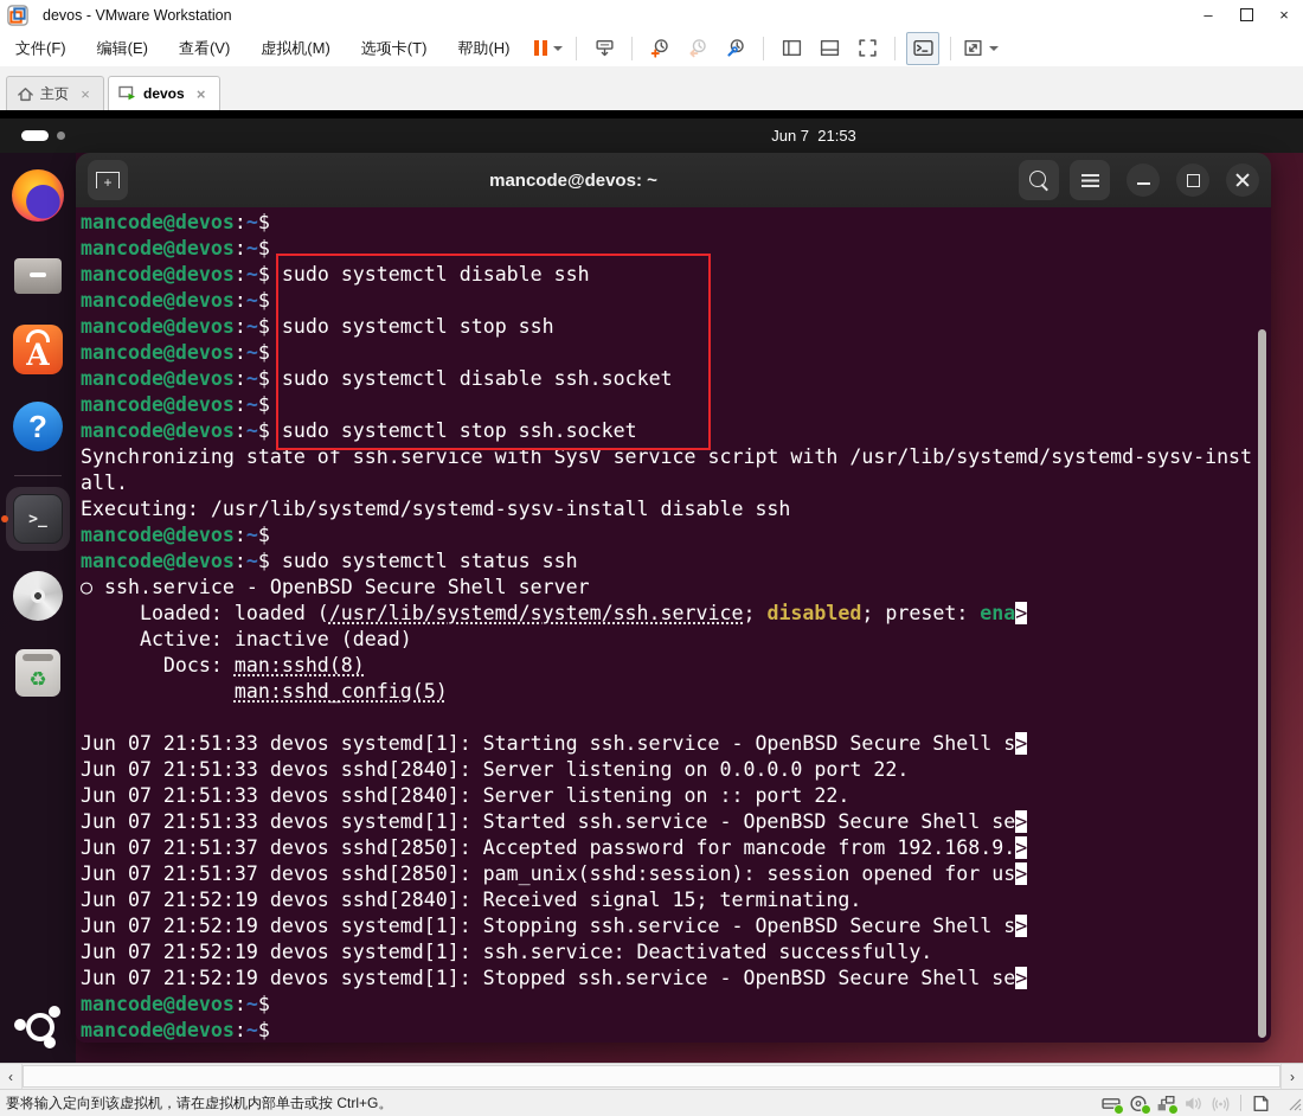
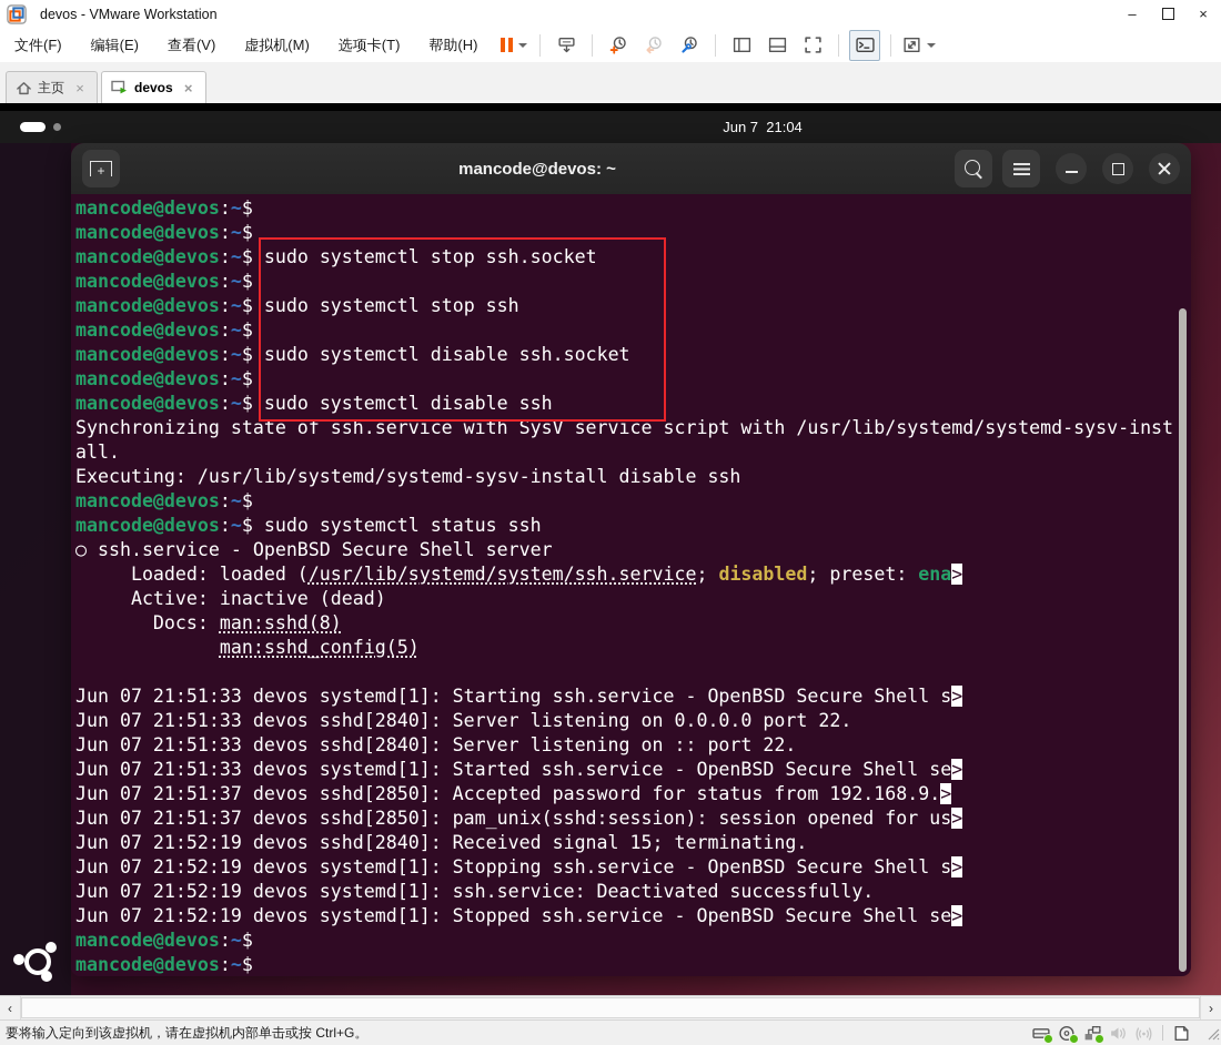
  devos - VMware Workstation
  –
  ×
  文件(F)
  编辑(E)
  查看(V)
  虚拟机(M)
  选项卡(T)
  帮助(H)
  主页
  ×
  devos
  ×
- Jun 7 21:53
+ Jun 7 21:04
- ?
  mancode@devos: ~
  mancode@devos:~$
  mancode@devos:~$
- mancode@devos:~$ sudo systemctl disable ssh
+ mancode@devos:~$ sudo systemctl stop ssh.socket
  mancode@devos:~$
  mancode@devos:~$ sudo systemctl stop ssh
  mancode@devos:~$
  mancode@devos:~$ sudo systemctl disable ssh.socket
  mancode@devos:~$
- mancode@devos:~$ sudo systemctl stop ssh.socket
+ mancode@devos:~$ sudo systemctl disable ssh
  Synchronizing state of ssh.service with SysV service script with /usr/lib/systemd/systemd-sysv-inst
  all.
  Executing: /usr/lib/systemd/systemd-sysv-install disable ssh
  mancode@devos:~$
  mancode@devos:~$ sudo systemctl status ssh
  ○ ssh.service - OpenBSD Secure Shell server
  Loaded: loaded (/usr/lib/systemd/system/ssh.service; disabled; preset: ena>
  Active: inactive (dead)
  Docs: man:sshd(8)
  man:sshd_config(5)
  Jun 07 21:51:33 devos systemd[1]: Starting ssh.service - OpenBSD Secure Shell s>
  Jun 07 21:51:33 devos sshd[2840]: Server listening on 0.0.0.0 port 22.
  Jun 07 21:51:33 devos sshd[2840]: Server listening on :: port 22.
  Jun 07 21:51:33 devos systemd[1]: Started ssh.service - OpenBSD Secure Shell se>
- Jun 07 21:51:37 devos sshd[2850]: Accepted password for mancode from 192.168.9.>
+ Jun 07 21:51:37 devos sshd[2850]: Accepted password for status from 192.168.9.>
  Jun 07 21:51:37 devos sshd[2850]: pam_unix(sshd:session): session opened for us>
  Jun 07 21:52:19 devos sshd[2840]: Received signal 15; terminating.
  Jun 07 21:52:19 devos systemd[1]: Stopping ssh.service - OpenBSD Secure Shell s>
  Jun 07 21:52:19 devos systemd[1]: ssh.service: Deactivated successfully.
  Jun 07 21:52:19 devos systemd[1]: Stopped ssh.service - OpenBSD Secure Shell se>
  mancode@devos:~$
  mancode@devos:~$
  ‹
  ›
  要将输入定向到该虚拟机，请在虚拟机内部单击或按 Ctrl+G。
